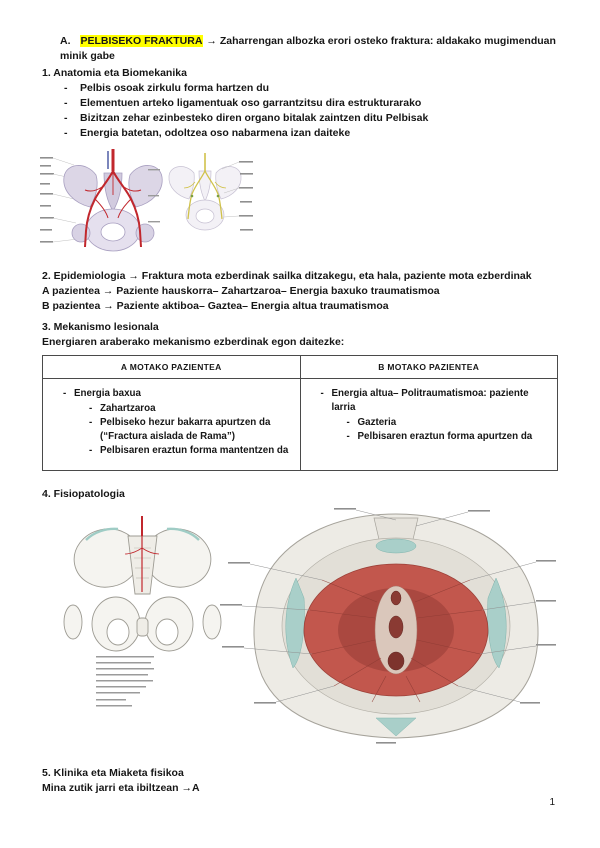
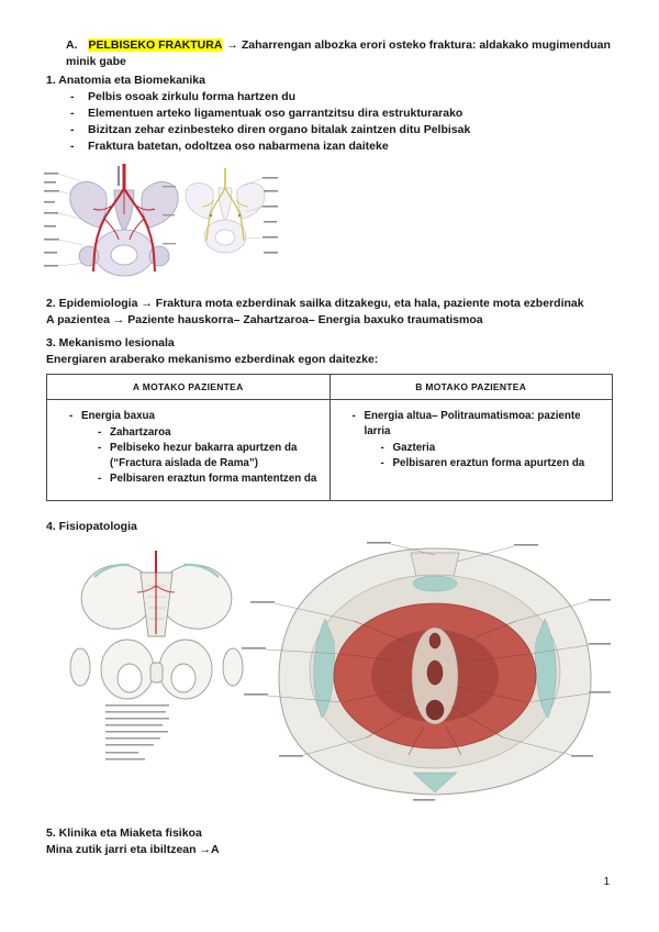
  A. PELBISEKO FRAKTURA → Zaharrengan albozka erori osteko fraktura: aldakako mugimenduan minik gabe
  1. Anatomia eta Biomekanika
  Pelbis osoak zirkulu forma hartzen du
  Elementuen arteko ligamentuak oso garrantzitsu dira estrukturarako
  Bizitzan zehar ezinbesteko diren organo bitalak zaintzen ditu Pelbisak
- Energia batetan, odoltzea oso nabarmena izan daiteke
+ Fraktura batetan, odoltzea oso nabarmena izan daiteke
  2. Epidemiologia → Fraktura mota ezberdinak sailka ditzakegu, eta hala, paziente mota ezberdinak
  A pazientea → Paziente hauskorra– Zahartzaroa– Energia baxuko traumatismoa
- B pazientea → Paziente aktiboa– Gaztea– Energia altua traumatismoa
  3. Mekanismo lesionala
  Energiaren araberako mekanismo ezberdinak egon daitezke:
  A MOTAKO PAZIENTEA	B MOTAKO PAZIENTEA
  Energia baxua Zahartzaroa Pelbiseko hezur bakarra apurtzen da (“Fractura aislada de Rama”) Pelbisaren eraztun forma mantentzen da	Energia altua– Politraumatismoa: paziente larria Gazteria Pelbisaren eraztun forma apurtzen da
  4. Fisiopatologia
  5. Klinika eta Miaketa fisikoa
  Mina zutik jarri eta ibiltzean →A
  1
